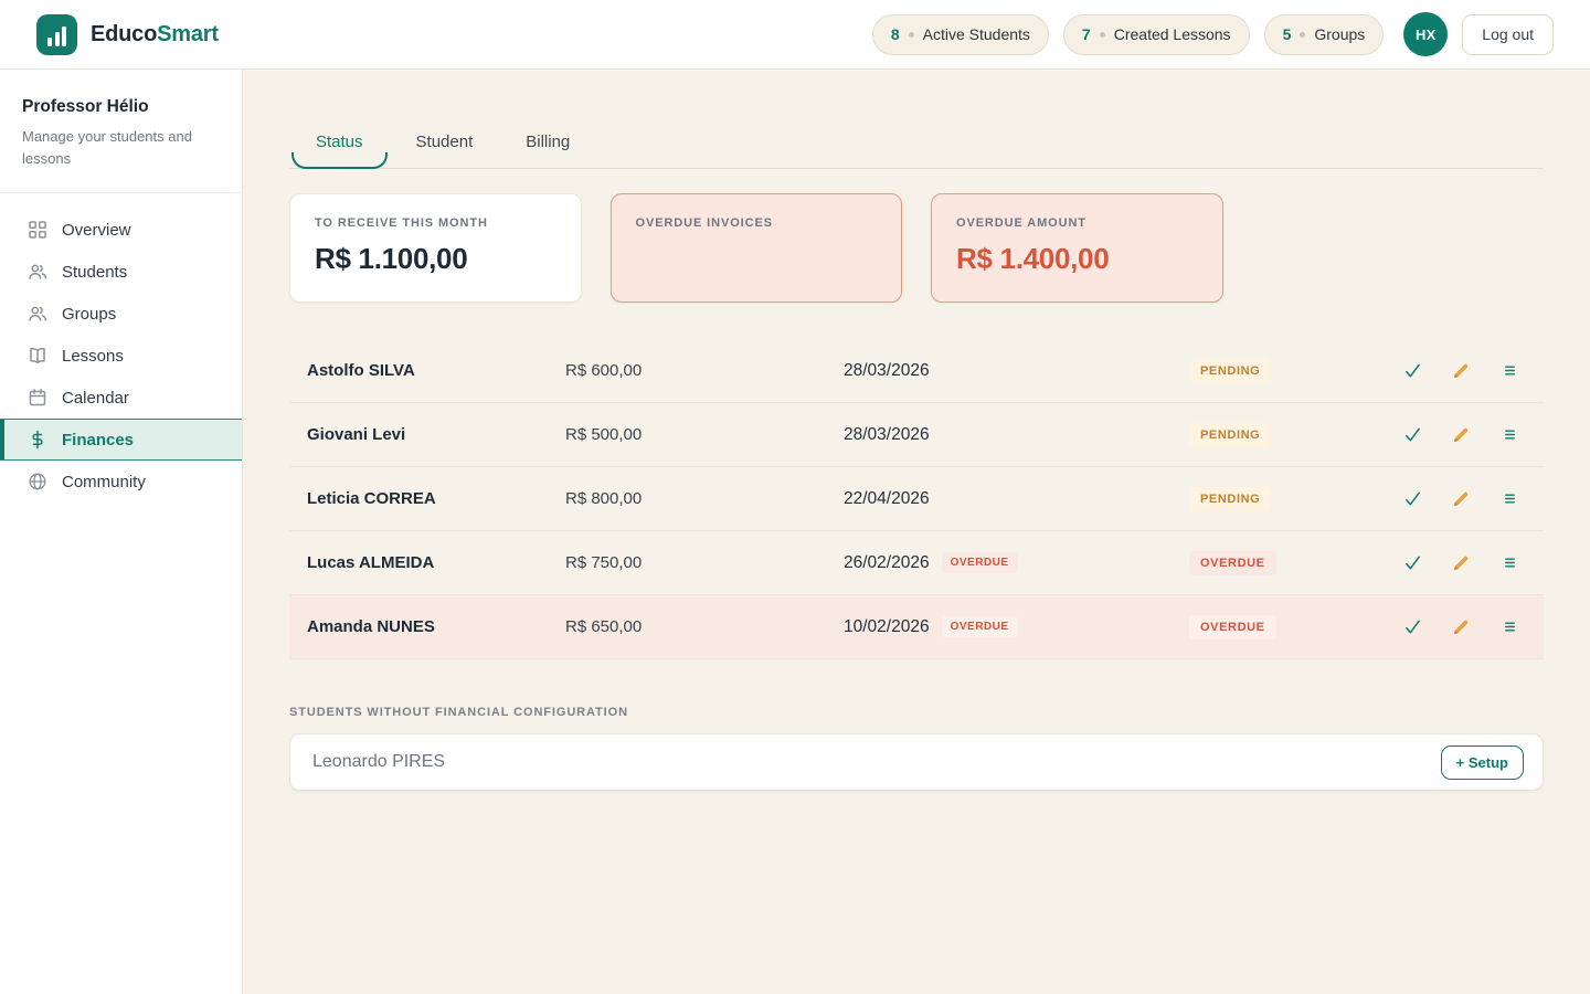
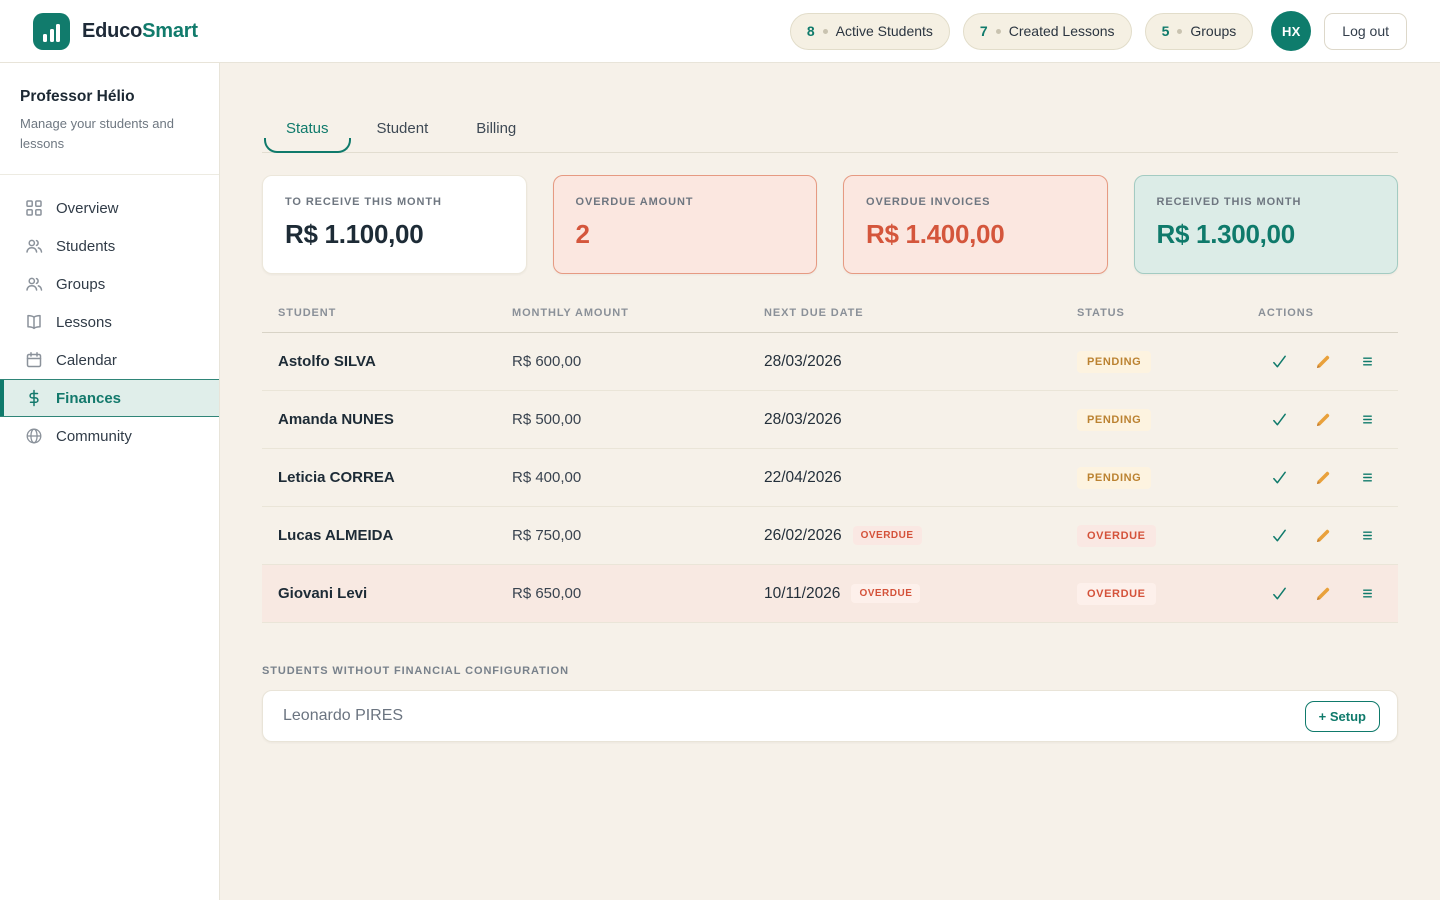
  EducoSmart
  8
  Active Students
  7
  Created Lessons
  5
  Groups
  HX
  Log out
  Professor Hélio
  Manage your students and lessons
  Overview
  Students
  Groups
  Lessons
  Calendar
  Finances
  Community
  Status
  Student
  Billing
  TO RECEIVE THIS MONTH
  R$ 1.100,00
- OVERDUE INVOICES
+ OVERDUE AMOUNT
+ 2
- OVERDUE AMOUNT
+ OVERDUE INVOICES
  R$ 1.400,00
+ RECEIVED THIS MONTH
+ R$ 1.300,00
+ STUDENT
+ MONTHLY AMOUNT
+ NEXT DUE DATE
+ STATUS
+ ACTIONS
  Astolfo SILVA
  R$ 600,00
  28/03/2026
  PENDING
- Giovani Levi
+ Amanda NUNES
  R$ 500,00
  28/03/2026
  PENDING
  Leticia CORREA
- R$ 800,00
+ R$ 400,00
  22/04/2026
  PENDING
  Lucas ALMEIDA
  R$ 750,00
  26/02/2026
  OVERDUE
  OVERDUE
- Amanda NUNES
+ Giovani Levi
  R$ 650,00
- 10/02/2026
+ 10/11/2026
  OVERDUE
  OVERDUE
  STUDENTS WITHOUT FINANCIAL CONFIGURATION
  Leonardo PIRES
  + Setup
